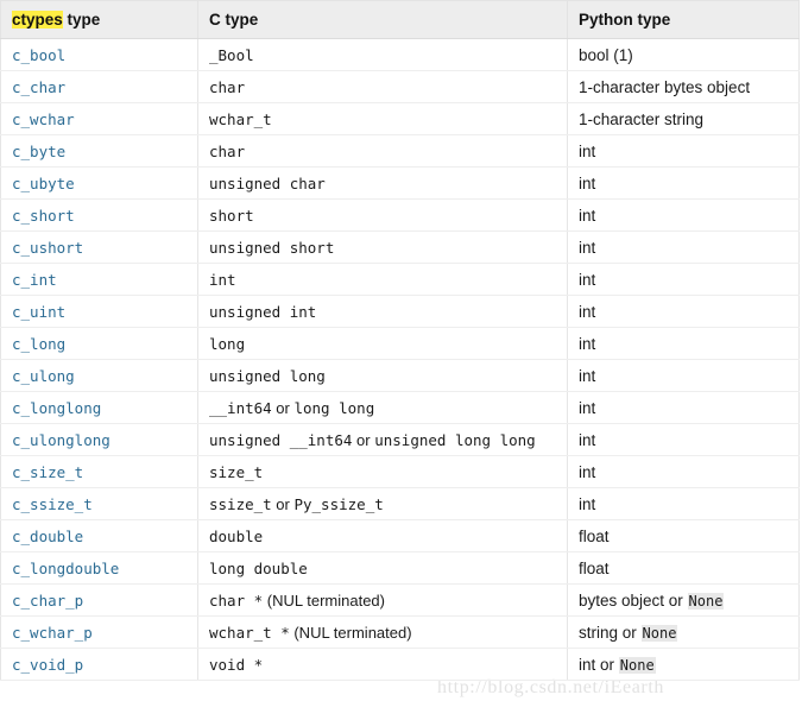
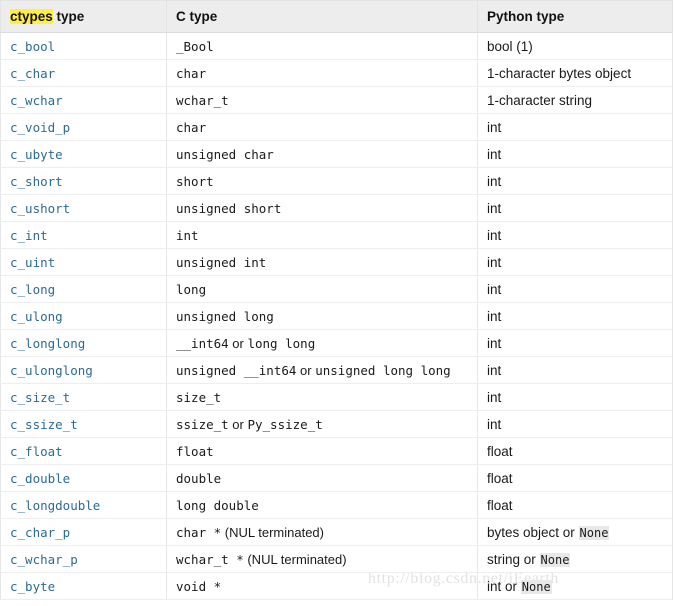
  http://blog.csdn.net/iEearth
  ctypes type	C type	Python type
  c_bool	_Bool	bool (1)
  c_char	char	1-character bytes object
  c_wchar	wchar_t	1-character string
- c_byte	char	int
+ c_void_p	char	int
  c_ubyte	unsigned char	int
  c_short	short	int
  c_ushort	unsigned short	int
  c_int	int	int
  c_uint	unsigned int	int
  c_long	long	int
  c_ulong	unsigned long	int
  c_longlong	__int64 or long long	int
  c_ulonglong	unsigned __int64 or unsigned long long	int
  c_size_t	size_t	int
  c_ssize_t	ssize_t or Py_ssize_t	int
+ c_float	float	float
  c_double	double	float
  c_longdouble	long double	float
  c_char_p	char * (NUL terminated)	bytes object or None
  c_wchar_p	wchar_t * (NUL terminated)	string or None
- c_void_p	void *	int or None
+ c_byte	void *	int or None
